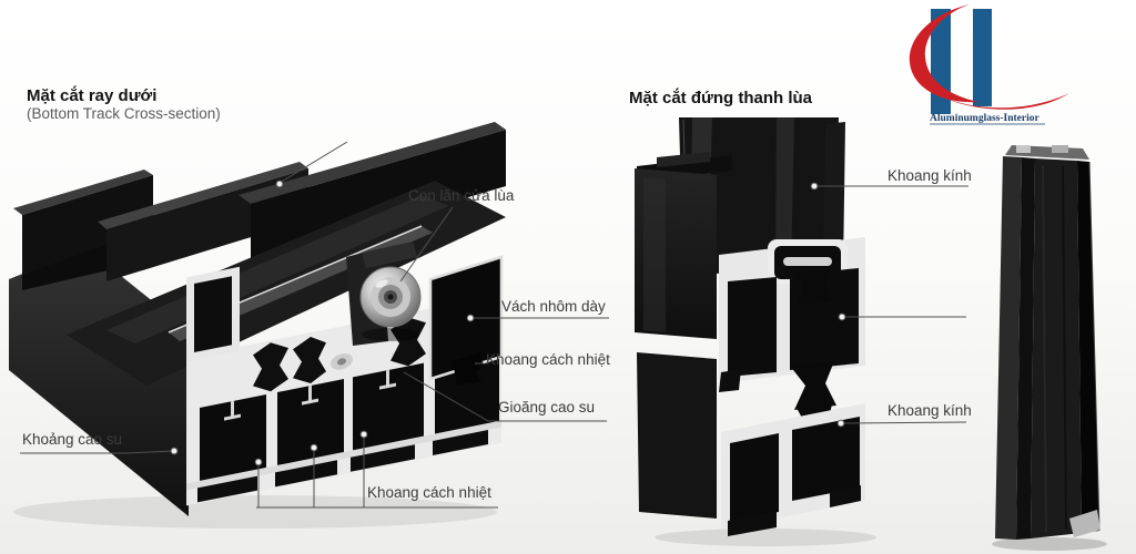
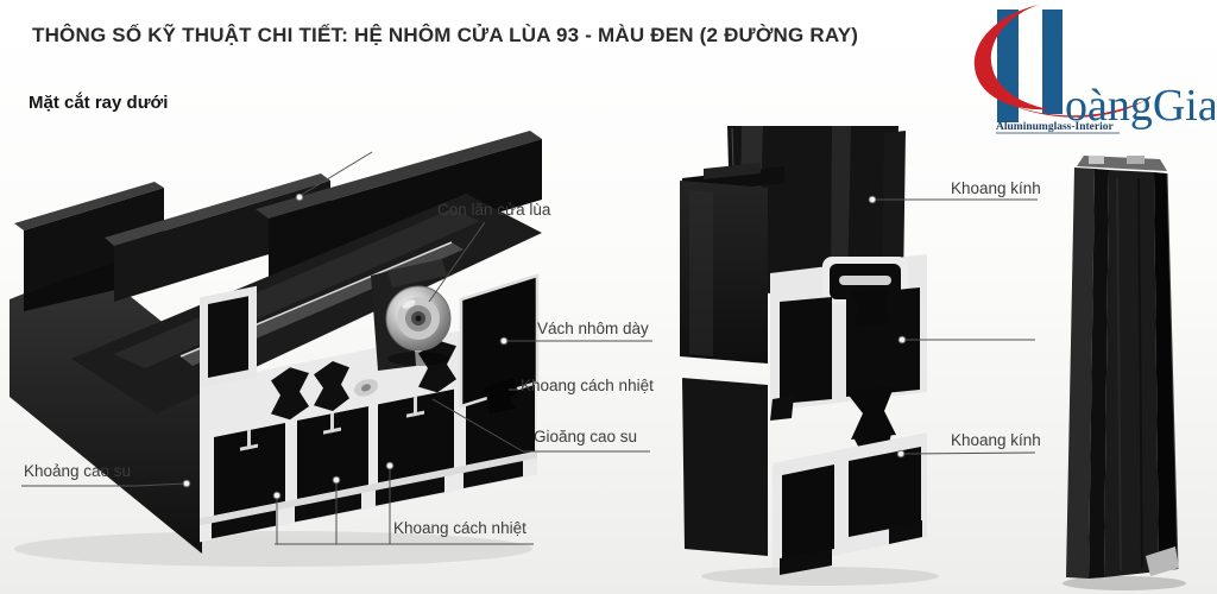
+ THÔNG SỐ KỸ THUẬT CHI TIẾT: HỆ NHÔM CỬA LÙA 93 - MÀU ĐEN (2 ĐƯỜNG RAY)
+ oàngGia
  Aluminumglass-Interior
  Mặt cắt ray dưới
- (Bottom Track Cross-section)
- Mặt cắt đứng thanh lùa
  Con lăn cửa lùa
  Vách nhôm dày
  Khoang cách nhiệt
  Gioăng cao su
  Khoảng cao su
  Khoang cách nhiệt
  Khoang kính
  Khoang kính
